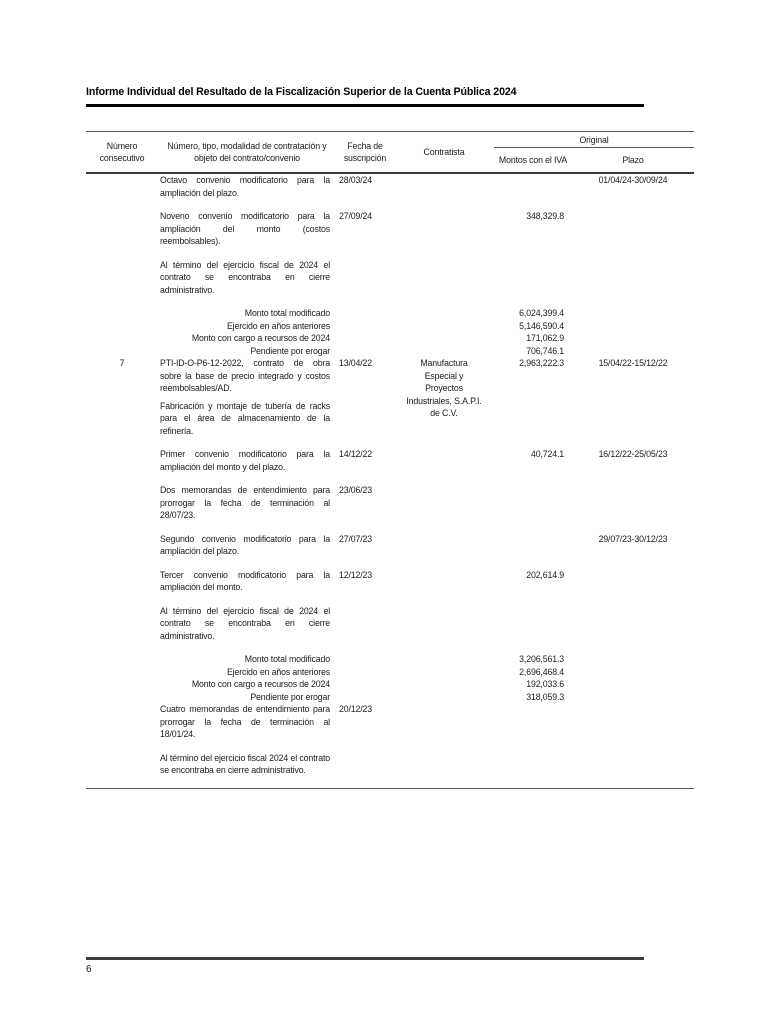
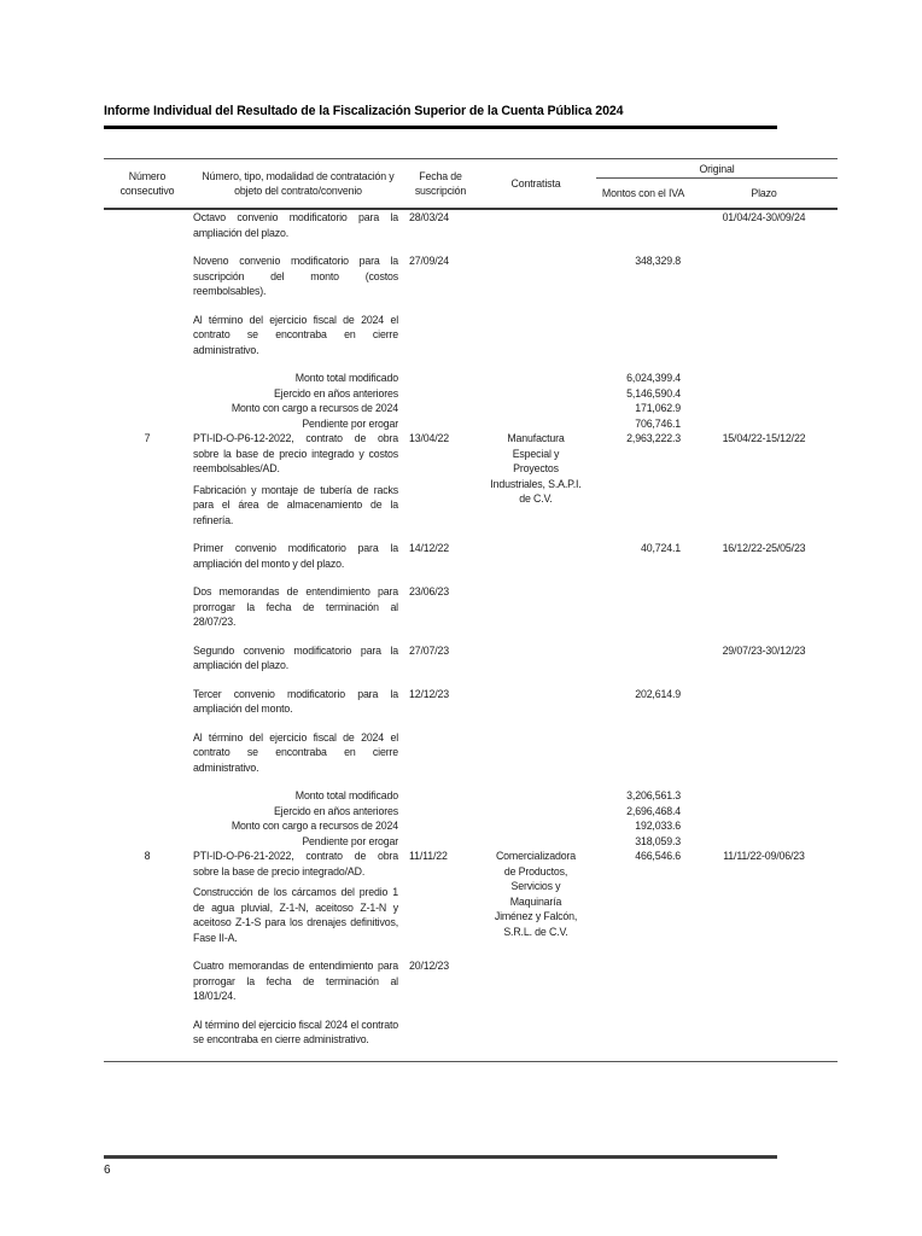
  Informe Individual del Resultado de la Fiscalización Superior de la Cuenta Pública 2024
  Número consecutivo
  Número, tipo, modalidad de contratación y objeto del contrato/convenio
  Fecha de suscripción
  Contratista
  Original
  Montos con el IVA
  Plazo
  Octavo convenio modificatorio para la ampliación del plazo.
  28/03/24
  01/04/24-30/09/24
- Noveno convenio modificatorio para la ampliación del monto (costos reembolsables).
+ Noveno convenio modificatorio para la suscripción del monto (costos reembolsables).
  27/09/24
  348,329.8
  Al término del ejercicio fiscal de 2024 el contrato se encontraba en cierre administrativo.
  Monto total modificado
  6,024,399.4
  Ejercido en años anteriores
  5,146,590.4
  Monto con cargo a recursos de 2024
  171,062.9
  Pendiente por erogar
  706,746.1
  7
  PTI-ID-O-P6-12-2022, contrato de obra sobre la base de precio integrado y costos reembolsables/AD.
  Fabricación y montaje de tubería de racks para el área de almacenamiento de la refinería.
  13/04/22
  Manufactura Especial y Proyectos Industriales, S.A.P.I. de C.V.
  2,963,222.3
  15/04/22-15/12/22
  Primer convenio modificatorio para la ampliación del monto y del plazo.
  14/12/22
  40,724.1
  16/12/22-25/05/23
  Dos memorandas de entendimiento para prorrogar la fecha de terminación al 28/07/23.
  23/06/23
  Segundo convenio modificatorio para la ampliación del plazo.
  27/07/23
  29/07/23-30/12/23
  Tercer convenio modificatorio para la ampliación del monto.
  12/12/23
  202,614.9
  Al término del ejercicio fiscal de 2024 el contrato se encontraba en cierre administrativo.
  Monto total modificado
  3,206,561.3
  Ejercido en años anteriores
  2,696,468.4
  Monto con cargo a recursos de 2024
  192,033.6
  Pendiente por erogar
  318,059.3
+ 8
+ PTI-ID-O-P6-21-2022, contrato de obra sobre la base de precio integrado/AD.
+ Construcción de los cárcamos del predio 1 de agua pluvial, Z-1-N, aceitoso Z-1-N y aceitoso Z-1-S para los drenajes definitivos, Fase II-A.
+ 11/11/22
+ Comercializadora de Productos, Servicios y Maquinaría Jiménez y Falcón, S.R.L. de C.V.
+ 466,546.6
+ 11/11/22-09/06/23
  Cuatro memorandas de entendimiento para prorrogar la fecha de terminación al 18/01/24.
  20/12/23
  Al término del ejercicio fiscal 2024 el contrato se encontraba en cierre administrativo.
  6
